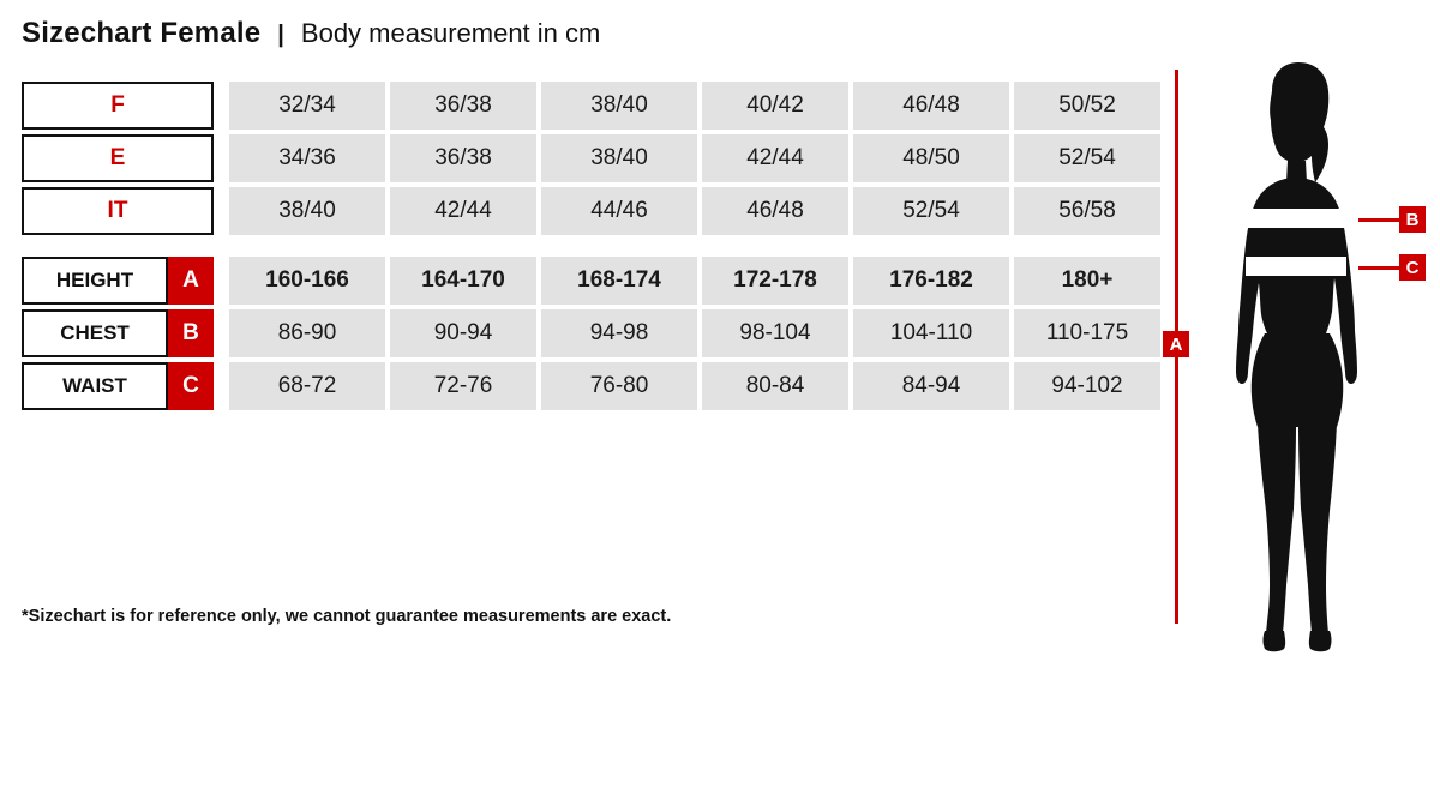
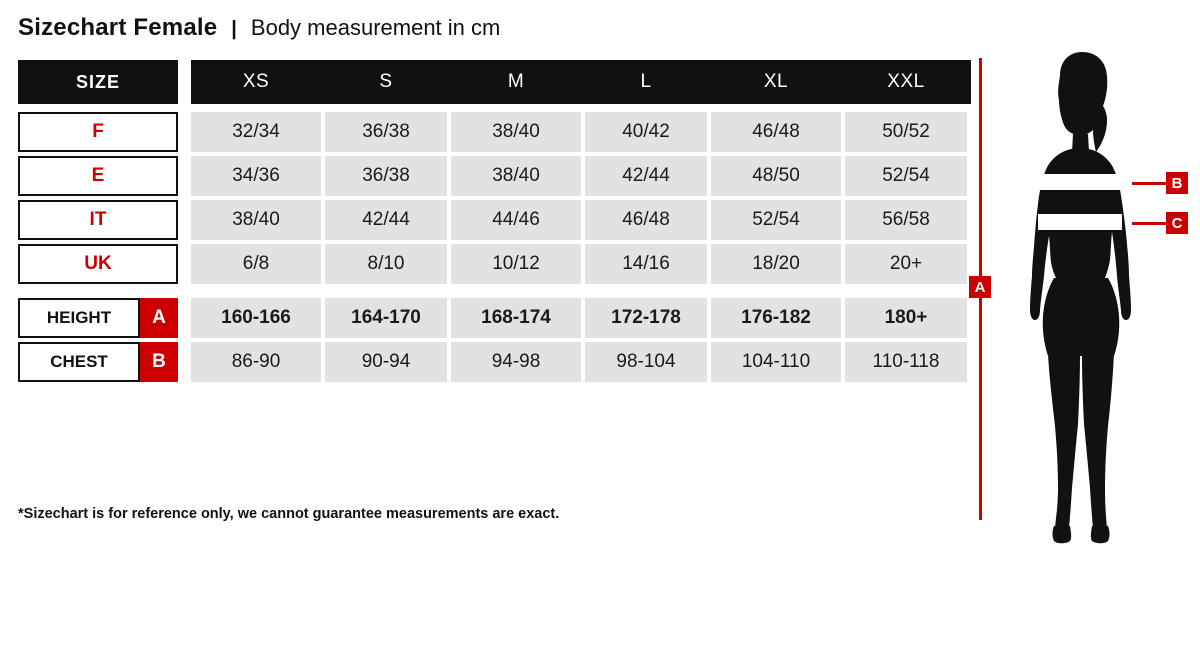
  Sizechart Female
  |
  Body measurement in cm
+ SIZE		XS	S	M	L	XL	XXL
  F		32/34	36/38	38/40	40/42	46/48	50/52
  E		34/36	36/38	38/40	42/44	48/50	52/54
  IT		38/40	42/44	44/46	46/48	52/54	56/58
+ UK		6/8	8/10	10/12	14/16	18/20	20+
  HEIGHT A		160-166	164-170	168-174	172-178	176-182	180+
- CHEST B		86-90	90-94	94-98	98-104	104-110	110-175
+ CHEST B		86-90	90-94	94-98	98-104	104-110	110-118
- WAIST C		68-72	72-76	76-80	80-84	84-94	94-102
  *Sizechart is for reference only, we cannot guarantee measurements are exact.
  A
  B
  C
